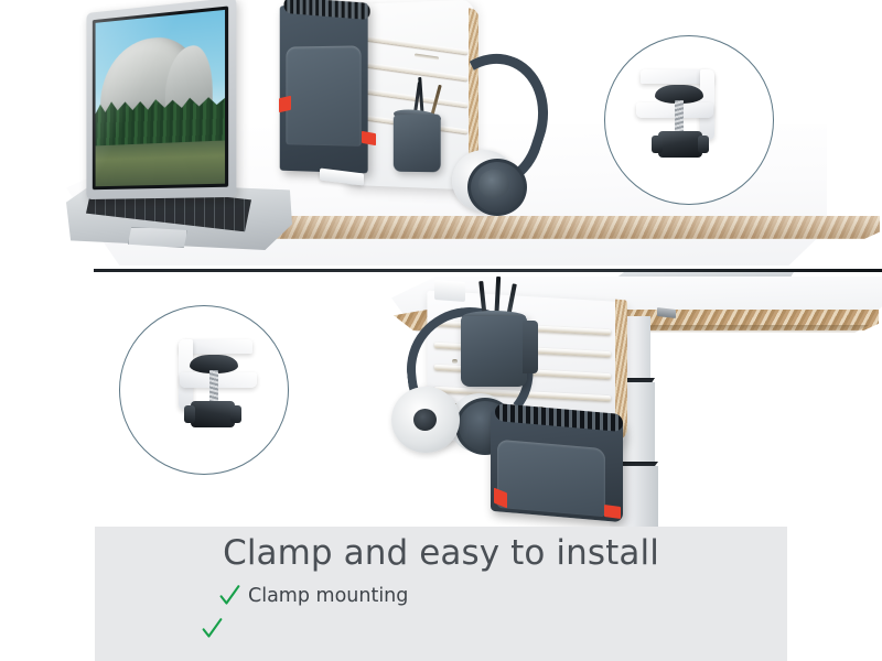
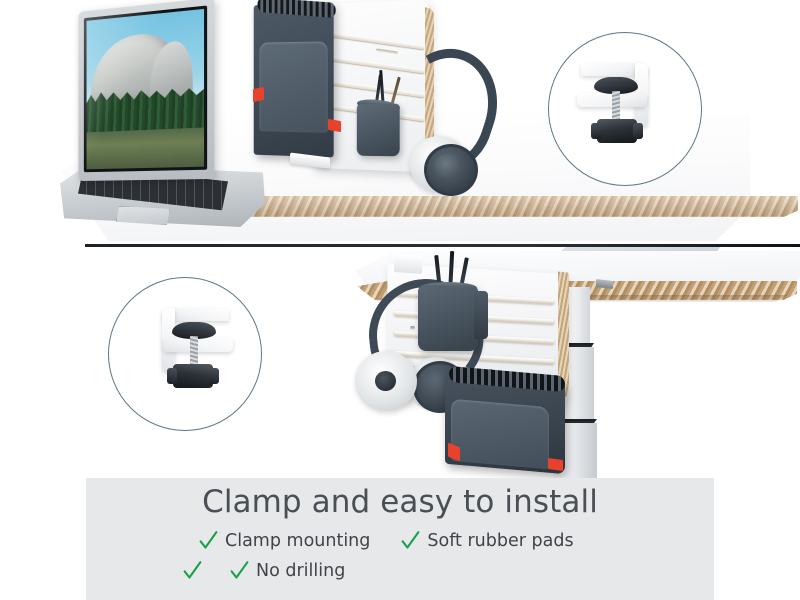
  Clamp and easy to install
  Clamp mounting
+ Soft rubber pads
+ No drilling
